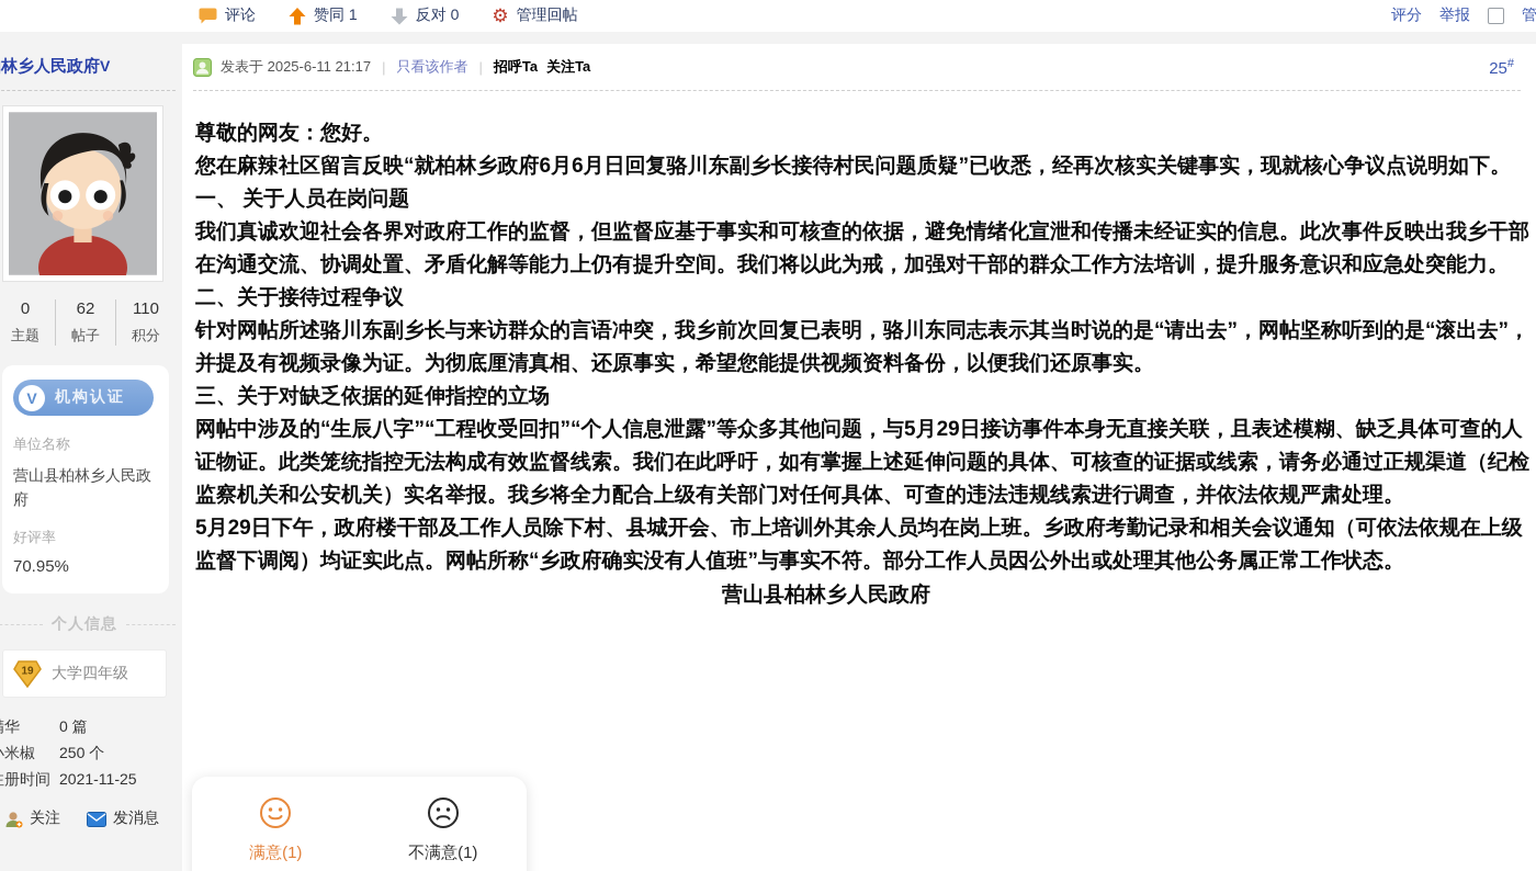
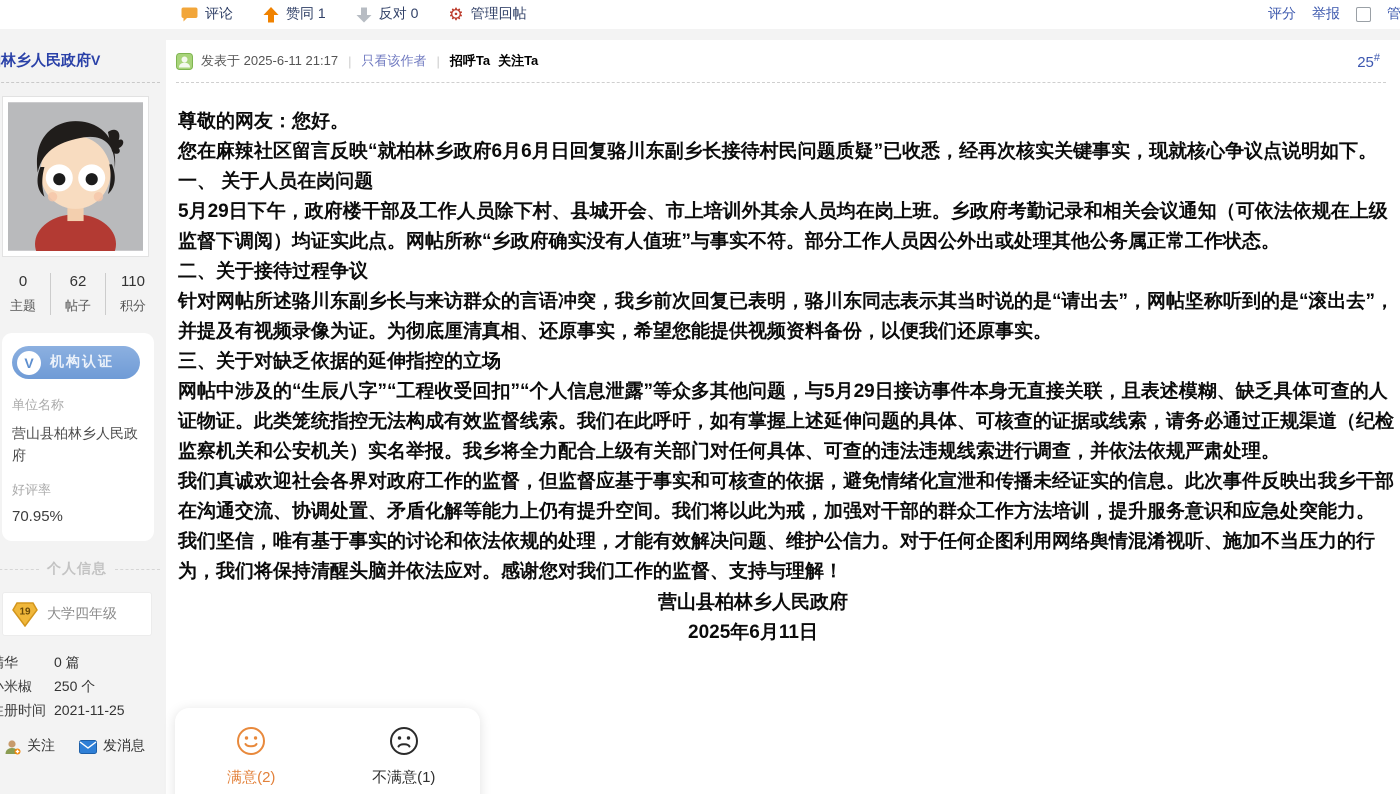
  评论
  赞同 1
  反对 0
  ⚙
  管理回帖
  评分
  举报
  林乡人民政府V
  0
  主题
  62
  帖子
  110
  积分
  V
  机构认证
  单位名称
  营山县柏林乡人民政府
  好评率
  70.95%
  个人信息
  19
  大学四年级
  0 篇
  250 个
  册时间
  2021-11-25
  关注
  发消息
  发表于 2025-6-11 21:17
  |
  只看该作者
  |
  招呼Ta
  关注Ta
  25#
  尊敬的网友：您好。
  您在麻辣社区留言反映“就柏林乡政府6月6月日回复骆川东副乡长接待村民问题质疑”已收悉，经再次核实关键事实，现就核心争议点说明如下。
  一、 关于人员在岗问题
- 我们真诚欢迎社会各界对政府工作的监督，但监督应基于事实和可核查的依据，避免情绪化宣泄和传播未经证实的信息。此次事件反映出我乡干部在沟通交流、协调处置、矛盾化解等能力上仍有提升空间。我们将以此为戒，加强对干部的群众工作方法培训，提升服务意识和应急处突能力。
+ 5月29日下午，政府楼干部及工作人员除下村、县城开会、市上培训外其余人员均在岗上班。乡政府考勤记录和相关会议通知（可依法依规在上级监督下调阅）均证实此点。网帖所称“乡政府确实没有人值班”与事实不符。部分工作人员因公外出或处理其他公务属正常工作状态。
  二、关于接待过程争议
  针对网帖所述骆川东副乡长与来访群众的言语冲突，我乡前次回复已表明，骆川东同志表示其当时说的是“请出去”，网帖坚称听到的是“滚出去”，并提及有视频录像为证。为彻底厘清真相、还原事实，希望您能提供视频资料备份，以便我们还原事实。
  三、关于对缺乏依据的延伸指控的立场
  网帖中涉及的“生辰八字”“工程收受回扣”“个人信息泄露”等众多其他问题，与5月29日接访事件本身无直接关联，且表述模糊、缺乏具体可查的人证物证。此类笼统指控无法构成有效监督线索。我们在此呼吁，如有掌握上述延伸问题的具体、可核查的证据或线索，请务必通过正规渠道（纪检监察机关和公安机关）实名举报。我乡将全力配合上级有关部门对任何具体、可查的违法违规线索进行调查，并依法依规严肃处理。
- 5月29日下午，政府楼干部及工作人员除下村、县城开会、市上培训外其余人员均在岗上班。乡政府考勤记录和相关会议通知（可依法依规在上级监督下调阅）均证实此点。网帖所称“乡政府确实没有人值班”与事实不符。部分工作人员因公外出或处理其他公务属正常工作状态。
+ 我们真诚欢迎社会各界对政府工作的监督，但监督应基于事实和可核查的依据，避免情绪化宣泄和传播未经证实的信息。此次事件反映出我乡干部在沟通交流、协调处置、矛盾化解等能力上仍有提升空间。我们将以此为戒，加强对干部的群众工作方法培训，提升服务意识和应急处突能力。
+ 我们坚信，唯有基于事实的讨论和依法依规的处理，才能有效解决问题、维护公信力。对于任何企图利用网络舆情混淆视听、施加不当压力的行为，我们将保持清醒头脑并依法应对。感谢您对我们工作的监督、支持与理解！
  营山县柏林乡人民政府
+ 2025年6月11日
- 满意(1)
+ 满意(2)
  不满意(1)
